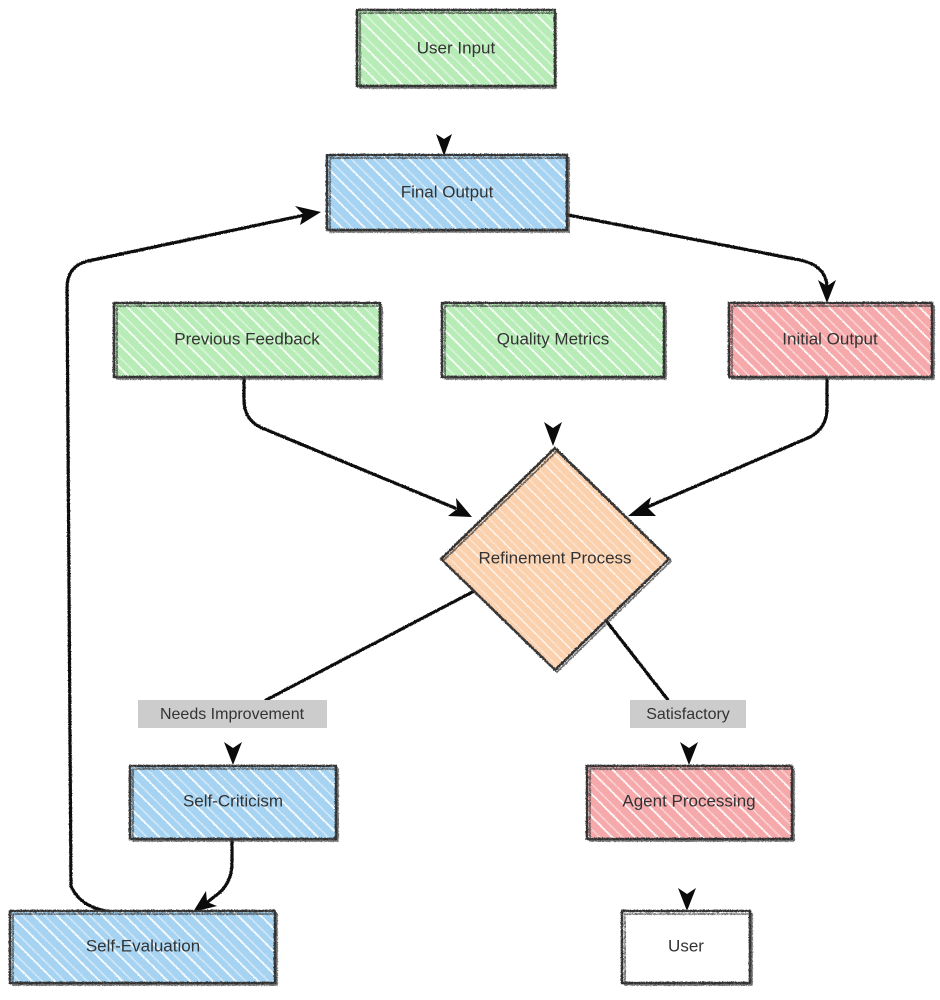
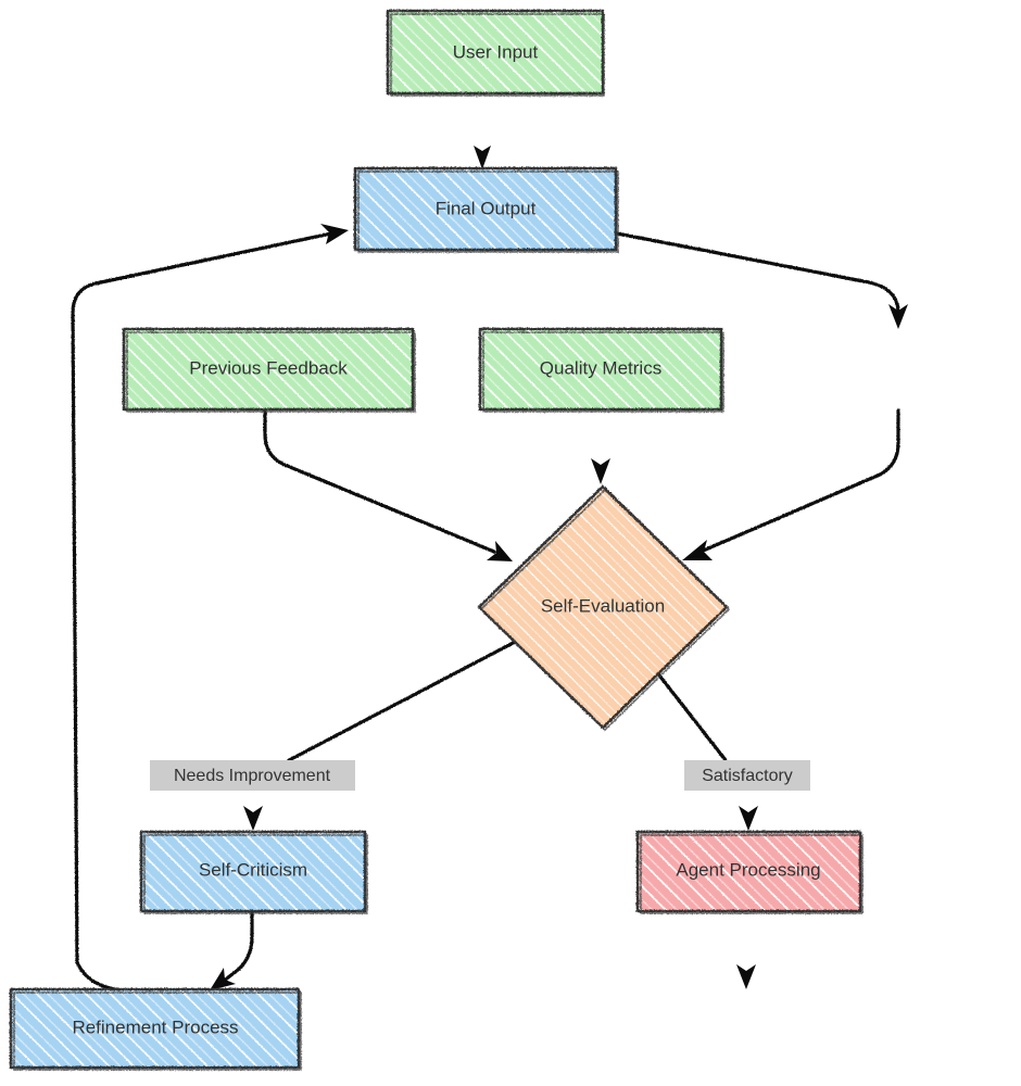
  User Input
  Final Output
  Previous Feedback
  Quality Metrics
- Initial Output
- Refinement Process
+ Self-Evaluation
  Self-Criticism
  Agent Processing
- Self-Evaluation
+ Refinement Process
- User
  Needs Improvement
  Satisfactory
